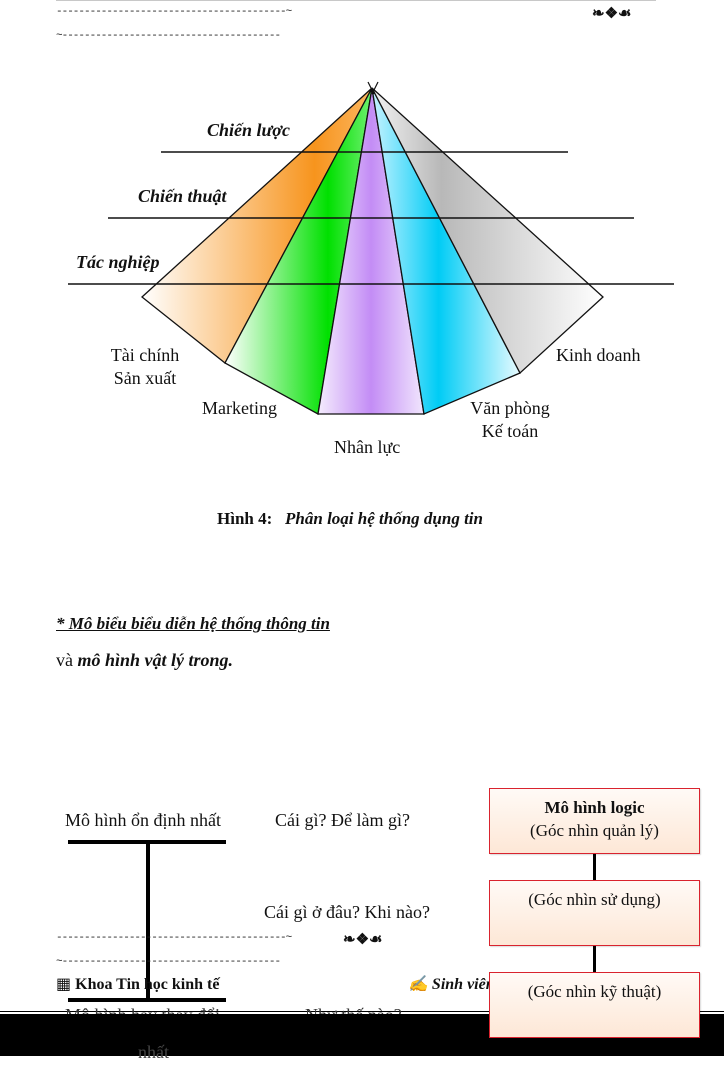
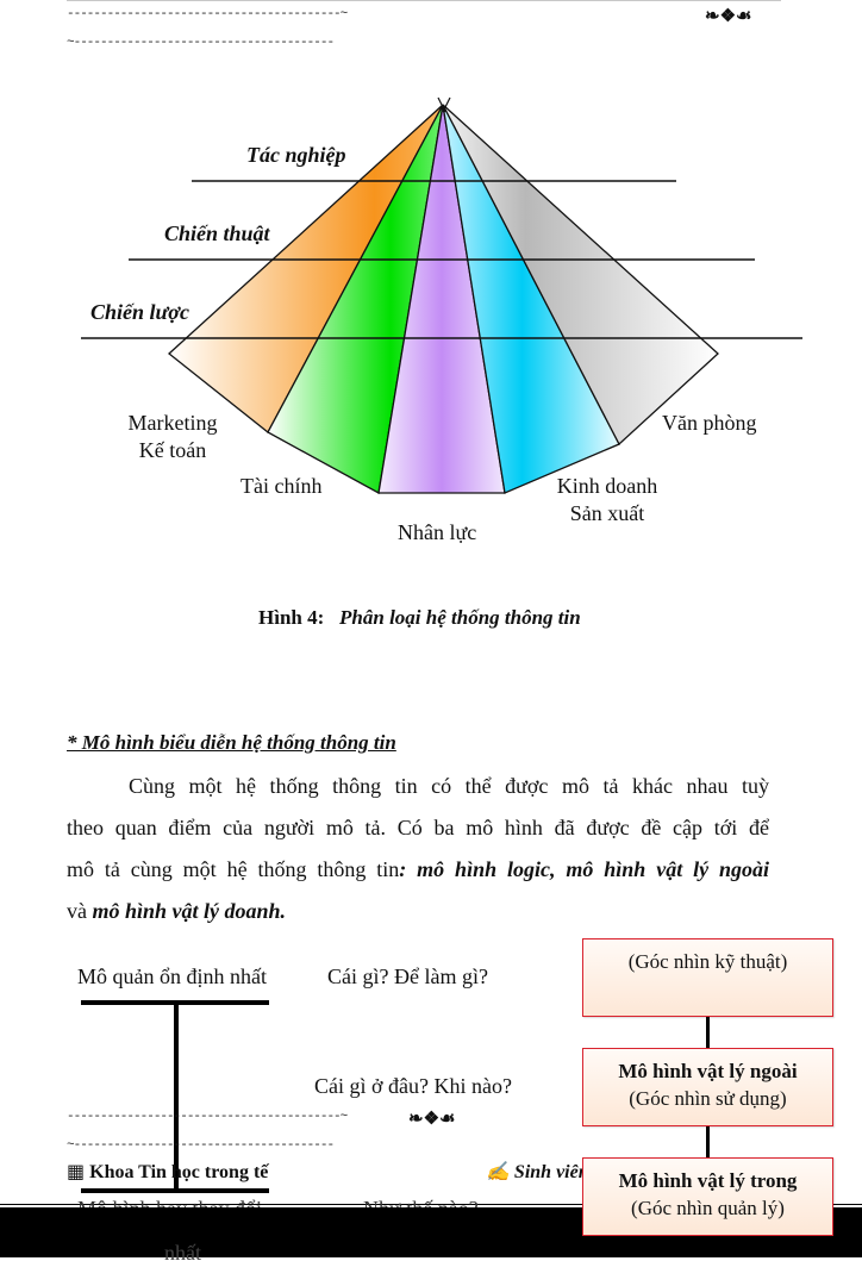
  -----------------------------------------~
  ❧❖☙
  ~---------------------------------------
- Chiến lược
+ Tác nghiệp
  Chiến thuật
- Tác nghiệp
+ Chiến lược
- Tài chính
+ Marketing
- Sản xuất
+ Kế toán
- Marketing
+ Tài chính
  Nhân lực
- Văn phòng
+ Kinh doanh
- Kế toán
+ Sản xuất
- Kinh doanh
+ Văn phòng
- Hình 4: Phân loại hệ thống dụng tin
+ Hình 4: Phân loại hệ thống thông tin
- * Mô biểu biểu diễn hệ thống thông tin
+ * Mô hình biểu diễn hệ thống thông tin
+ Cùng một hệ thống thông tin có thể được mô tả khác nhau tuỳ
+ theo quan điểm của người mô tả. Có ba mô hình đã được đề cập tới để
+ mô tả cùng một hệ thống thông tin: mô hình logic, mô hình vật lý ngoài
- và mô hình vật lý trong.
+ và mô hình vật lý doanh.
- Mô hình ổn định nhất
+ Mô quản ổn định nhất
  Cái gì? Để làm gì?
  Cái gì ở đâu? Khi nào?
- Mô hình logic
- (Góc nhìn quản lý)
+ (Góc nhìn kỹ thuật)
+ Mô hình vật lý ngoài
  (Góc nhìn sử dụng)
  -----------------------------------------~
  ❧❖☙
  ~---------------------------------------
- ▦ Khoa Tin học kinh tế
+ ▦ Khoa Tin học trong tế
  nhất
+ Mô hình vật lý trong
- (Góc nhìn kỹ thuật)
+ (Góc nhìn quản lý)
